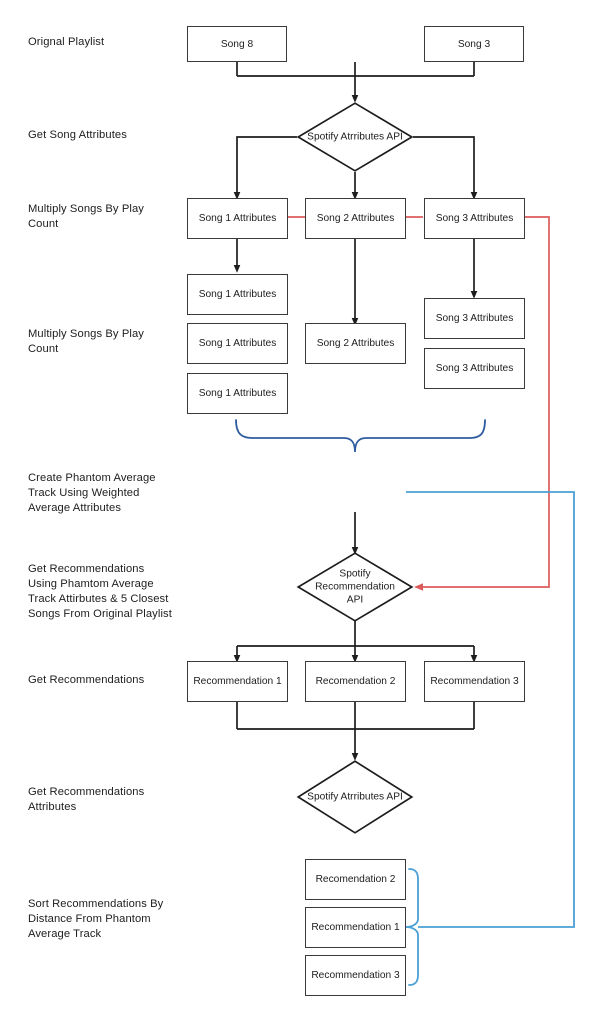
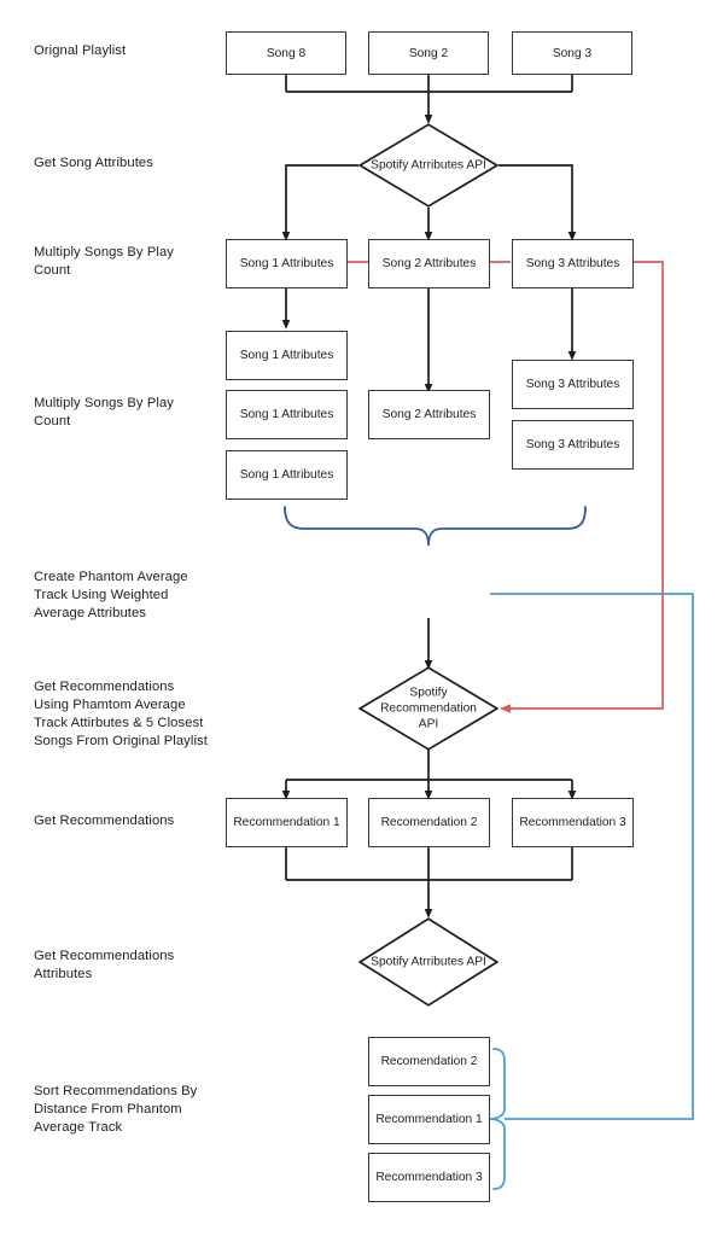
  Orignal Playlist
  Get Song Attributes
  Multiply Songs By Play
  Count
  Multiply Songs By Play
  Count
  Create Phantom Average
  Track Using Weighted
  Average Attributes
  Get Recommendations
  Using Phamtom Average
  Track Attirbutes & 5 Closest
  Songs From Original Playlist
  Get Recommendations
  Get Recommendations
  Attributes
  Sort Recommendations By
  Distance From Phantom
  Average Track
  Song 8
+ Song 2
  Song 3
  Spotify Atrributes API
  Song 1 Attributes
  Song 2 Attributes
  Song 3 Attributes
  Song 1 Attributes
  Song 1 Attributes
  Song 1 Attributes
  Song 2 Attributes
  Song 3 Attributes
  Song 3 Attributes
  Spotify
  Recommendation API
  Recommendation 1
  Recomendation 2
  Recommendation 3
  Spotify Atrributes API
  Recomendation 2
  Recommendation 1
  Recommendation 3
